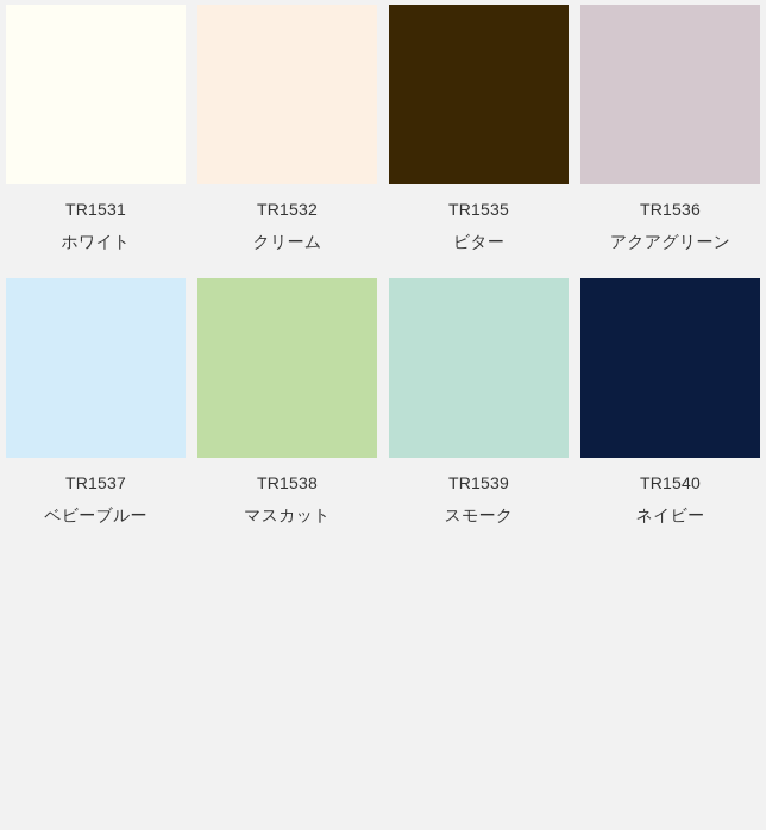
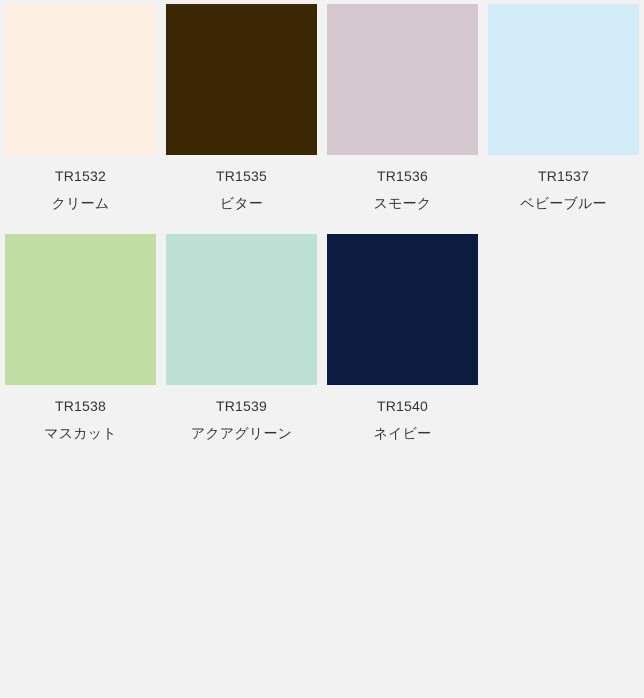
- TR1531
- ホワイト
  TR1532
  クリーム
  TR1535
  ビター
  TR1536
- アクアグリーン
+ スモーク
  TR1537
  ベビーブルー
  TR1538
  マスカット
  TR1539
- スモーク
+ アクアグリーン
  TR1540
  ネイビー
